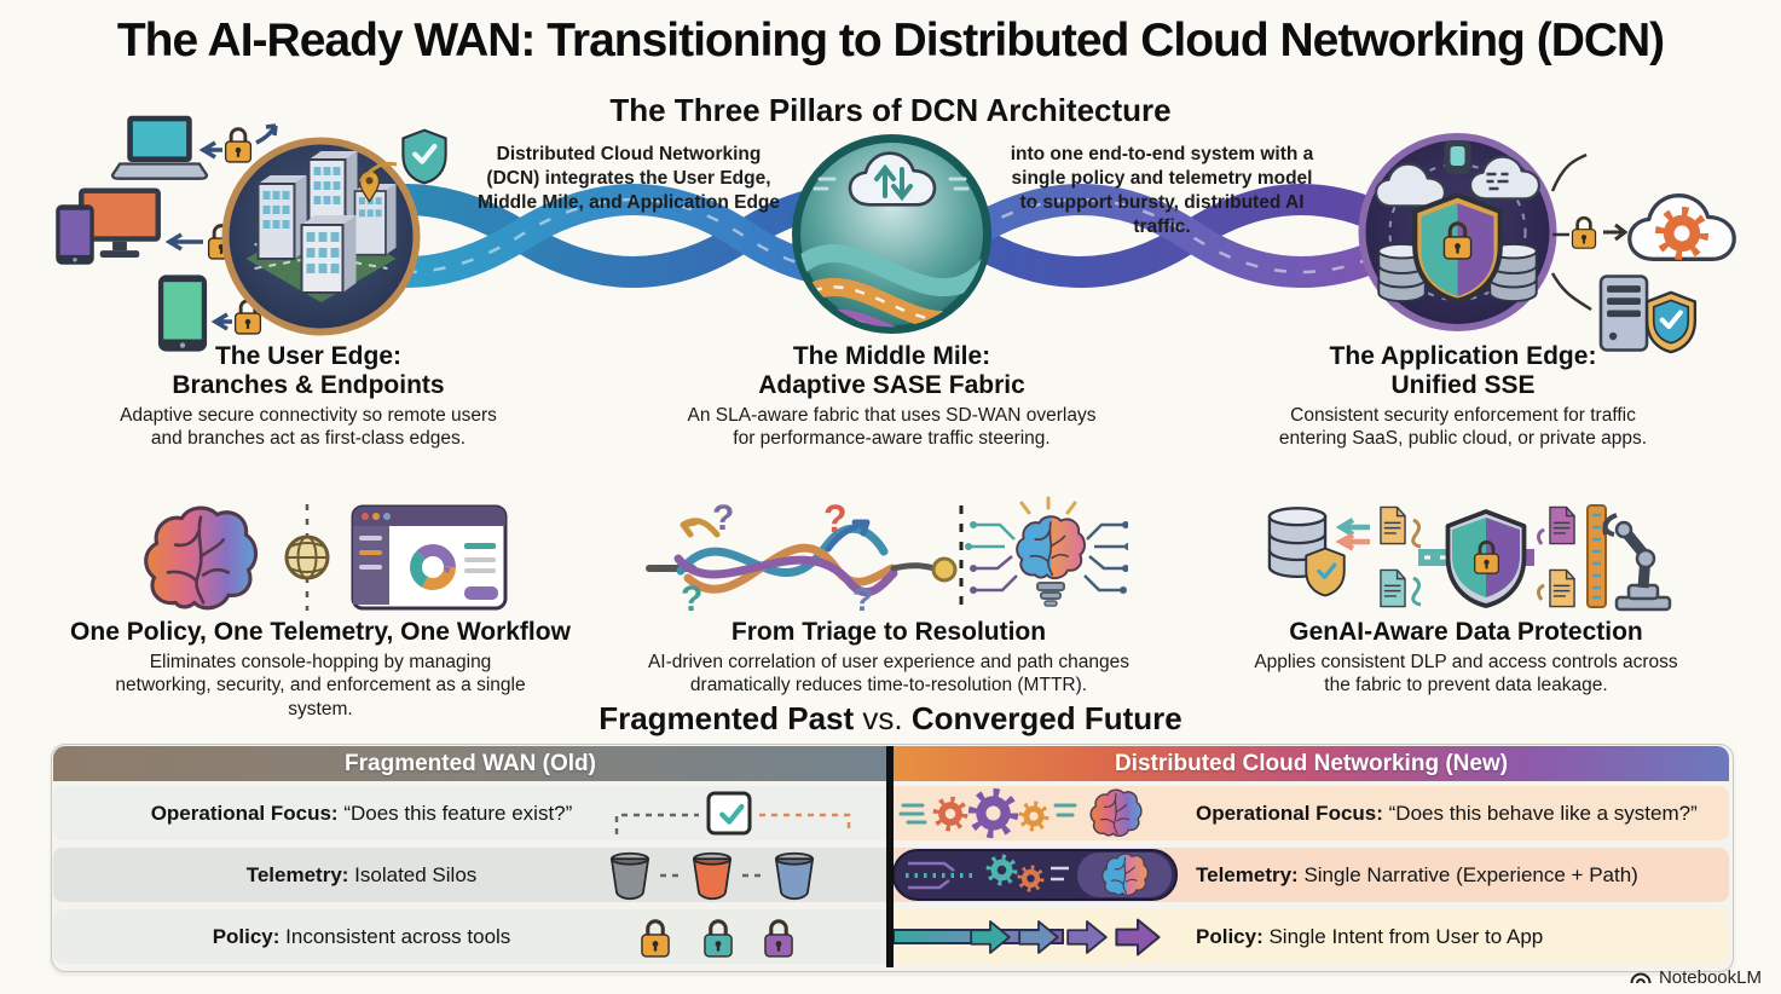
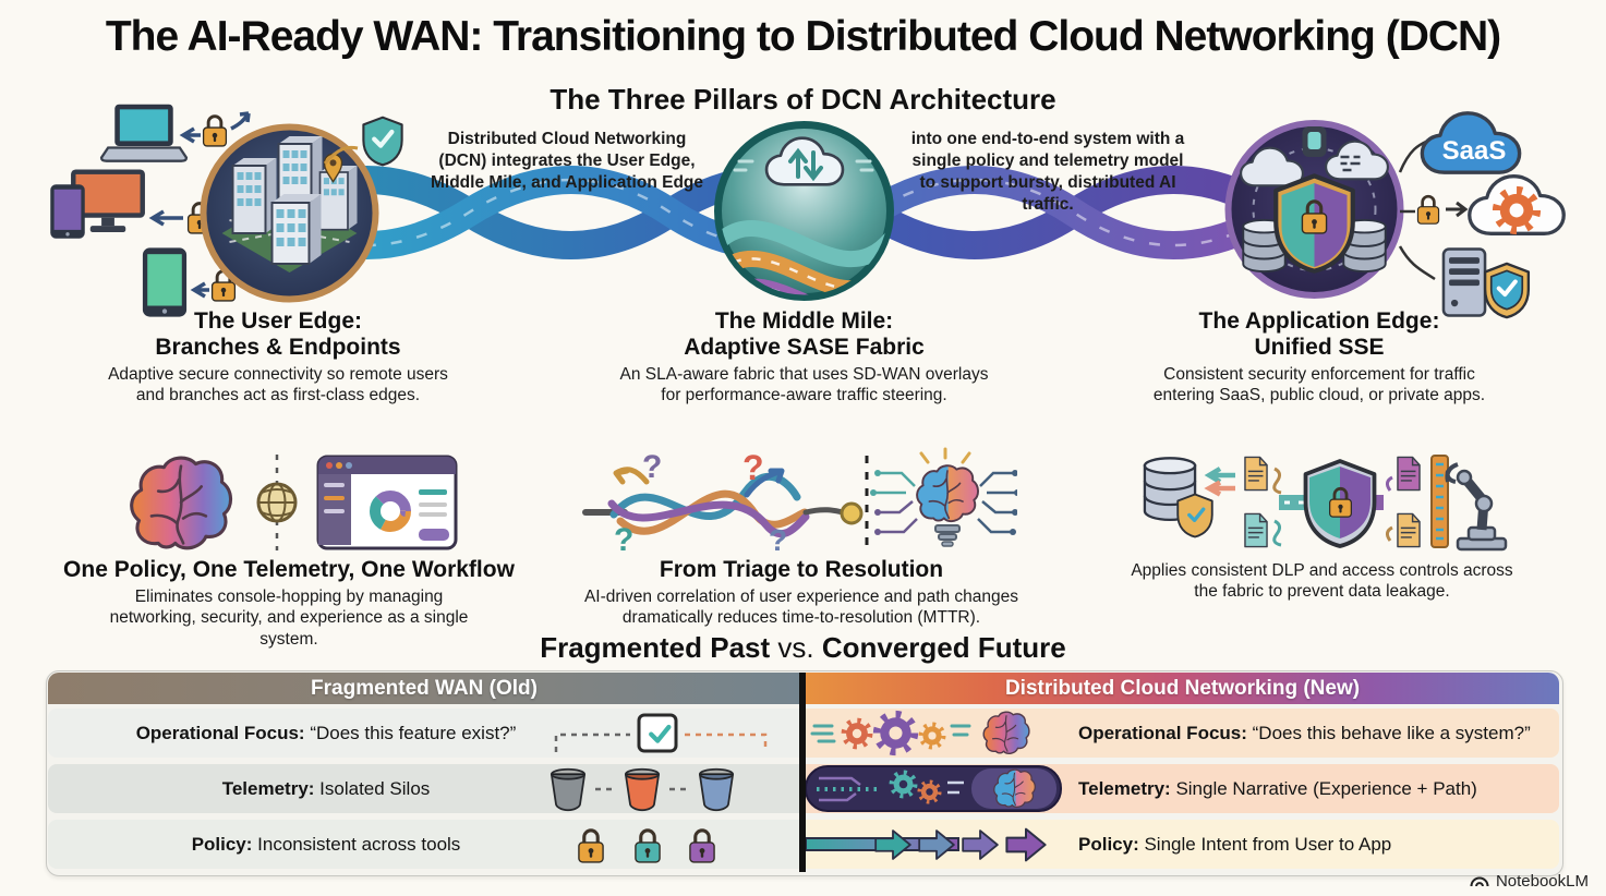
  The AI-Ready WAN: Transitioning to Distributed Cloud Networking (DCN)
  The Three Pillars of DCN Architecture
+ SaaS
  Distributed Cloud Networking (DCN) integrates the User Edge, Middle Mile, and Application Edge
  into one end-to-end system with a single policy and telemetry model to support bursty, distributed AI traffic.
  The User Edge:
  Branches & Endpoints
  Adaptive secure connectivity so remote users and branches act as first-class edges.
  The Middle Mile:
  Adaptive SASE Fabric
  An SLA-aware fabric that uses SD-WAN overlays for performance-aware traffic steering.
  The Application Edge:
  Unified SSE
  Consistent security enforcement for traffic entering SaaS, public cloud, or private apps.
  ?
  ?
  ?
  ?
  One Policy, One Telemetry, One Workflow
- Eliminates console-hopping by managing networking, security, and enforcement as a single system.
+ Eliminates console-hopping by managing networking, security, and experience as a single system.
  From Triage to Resolution
  AI-driven correlation of user experience and path changes dramatically reduces time-to-resolution (MTTR).
- GenAI-Aware Data Protection
  Applies consistent DLP and access controls across the fabric to prevent data leakage.
  Fragmented Past vs. Converged Future
  Fragmented WAN (Old)
  Distributed Cloud Networking (New)
  Operational Focus: “Does this feature exist?”
  Telemetry: Isolated Silos
  Policy: Inconsistent across tools
  Operational Focus: “Does this behave like a system?”
  Telemetry: Single Narrative (Experience + Path)
  Policy: Single Intent from User to App
  NotebookLM
